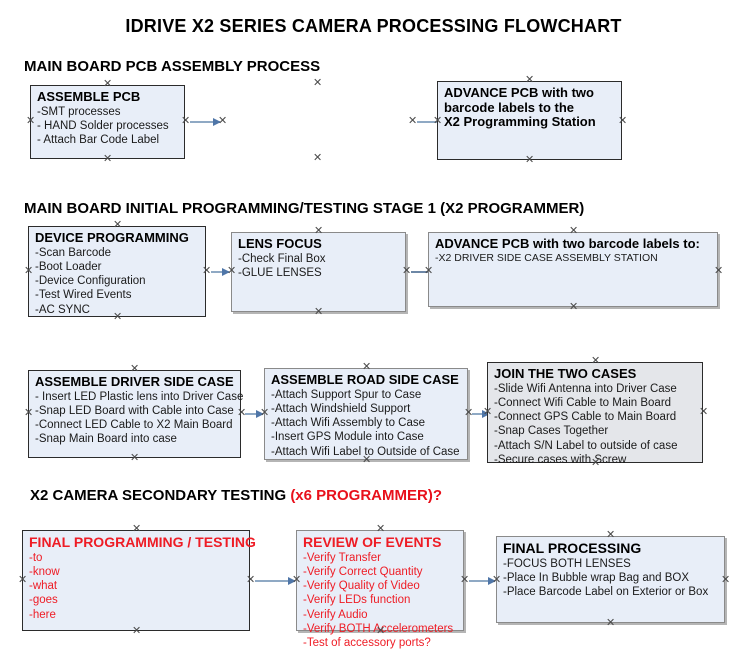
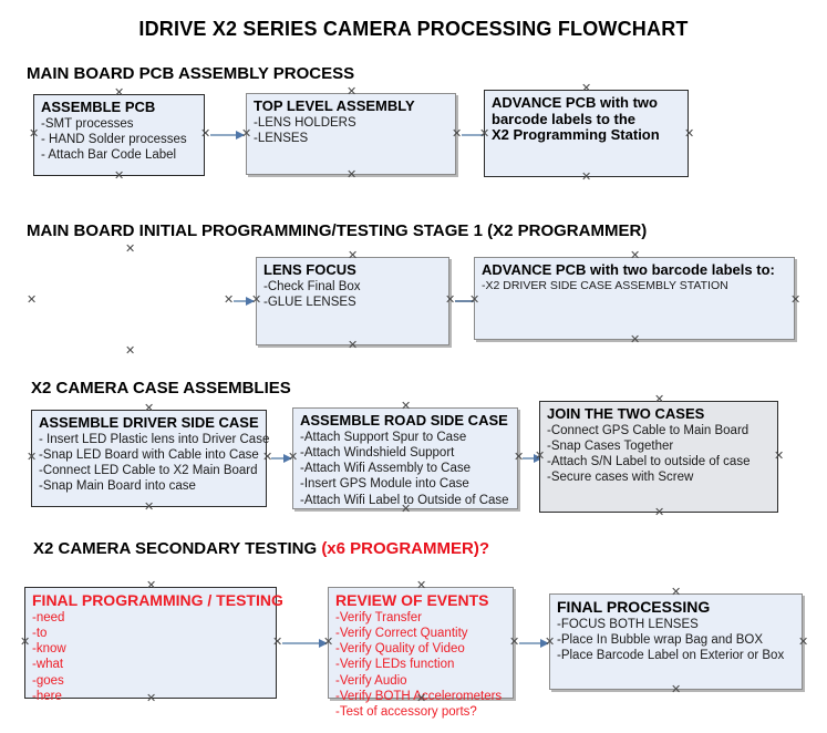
  IDRIVE X2 SERIES CAMERA PROCESSING FLOWCHART
  MAIN BOARD PCB ASSEMBLY PROCESS
  ASSEMBLE PCB
  -SMT processes
  - HAND Solder processes
  - Attach Bar Code Label
  ✕
  ✕
  ✕
  ✕
+ TOP LEVEL ASSEMBLY
+ -LENS HOLDERS
+ -LENSES
  ✕
  ✕
  ✕
  ✕
  ADVANCE PCB with two
  barcode labels to the
  X2 Programming Station
  ✕
  ✕
  ✕
  ✕
  MAIN BOARD INITIAL PROGRAMMING/TESTING STAGE 1 (X2 PROGRAMMER)
- DEVICE PROGRAMMING
- -Scan Barcode
- -Boot Loader
- -Device Configuration
- -Test Wired Events
- -AC SYNC
  ✕
  ✕
  ✕
  ✕
  LENS FOCUS
  -Check Final Box
  -GLUE LENSES
  ✕
  ✕
  ✕
  ✕
  ADVANCE PCB with two barcode labels to:
  -X2 DRIVER SIDE CASE ASSEMBLY STATION
  ✕
  ✕
  ✕
  ✕
+ X2 CAMERA CASE ASSEMBLIES
  ASSEMBLE DRIVER SIDE CASE
  - Insert LED Plastic lens into Driver Case
  -Snap LED Board with Cable into Case
  -Connect LED Cable to X2 Main Board
  -Snap Main Board into case
  ✕
  ✕
  ✕
  ✕
  ASSEMBLE ROAD SIDE CASE
  -Attach Support Spur to Case
  -Attach Windshield Support
  -Attach Wifi Assembly to Case
  -Insert GPS Module into Case
  -Attach Wifi Label to Outside of Case
  ✕
  ✕
  ✕
  ✕
  JOIN THE TWO CASES
- -Slide Wifi Antenna into Driver Case
- -Connect Wifi Cable to Main Board
  -Connect GPS Cable to Main Board
  -Snap Cases Together
  -Attach S/N Label to outside of case
  -Secure cases with Screw
  ✕
  ✕
  ✕
  ✕
  X2 CAMERA SECONDARY TESTING (x6 PROGRAMMER)?
  FINAL PROGRAMMING / TESTING
+ -need
  -to
  -know
  -what
  -goes
  -here
  ✕
  ✕
  ✕
  ✕
  REVIEW OF EVENTS
  -Verify Transfer
  -Verify Correct Quantity
  -Verify Quality of Video
  -Verify LEDs function
  -Verify Audio
  -Verify BOTH Accelerometers
  -Test of accessory ports?
  ✕
  ✕
  ✕
  ✕
  FINAL PROCESSING
  -FOCUS BOTH LENSES
  -Place In Bubble wrap Bag and BOX
  -Place Barcode Label on Exterior or Box
  ✕
  ✕
  ✕
  ✕
